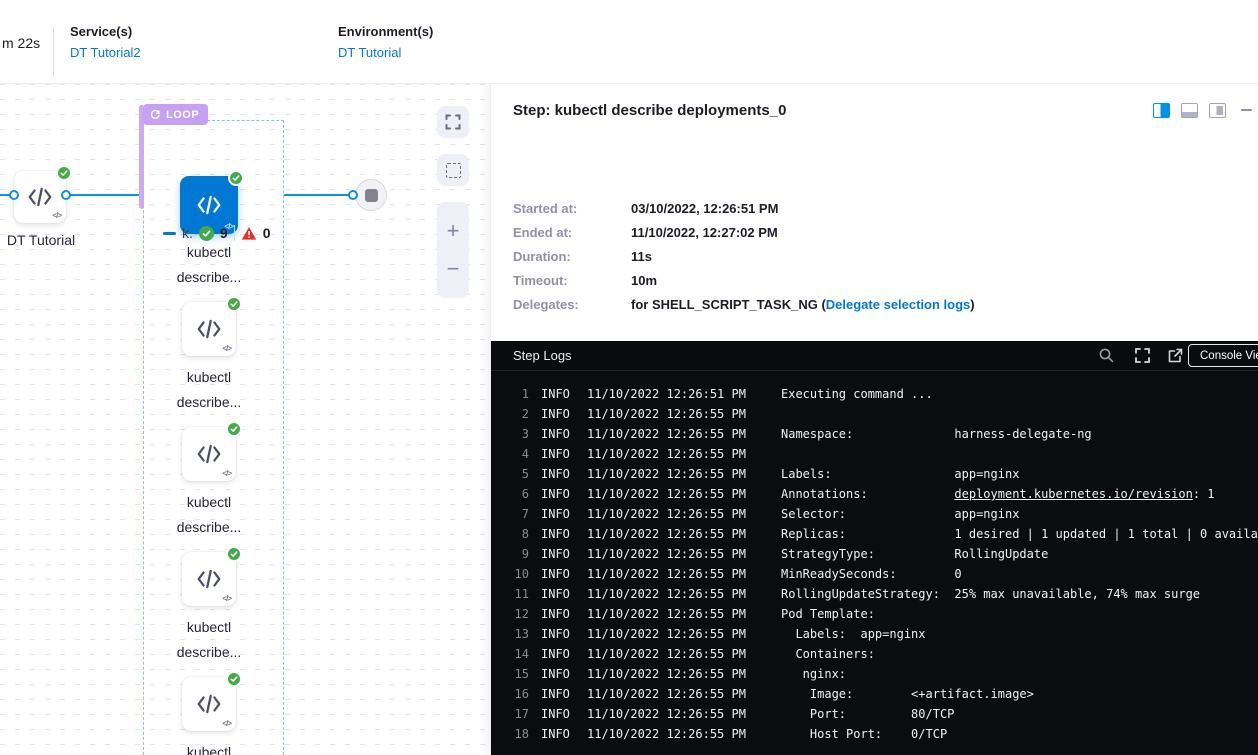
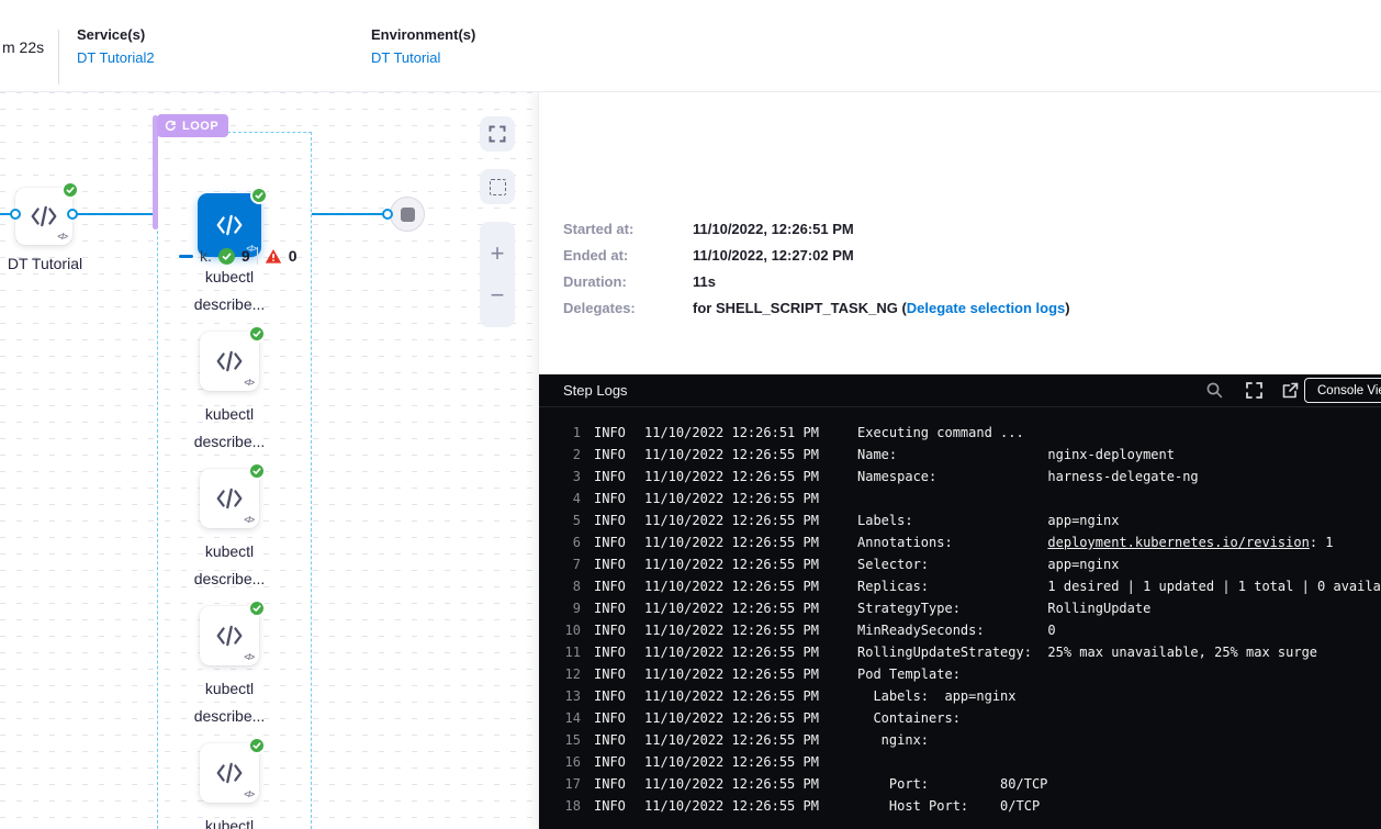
  m 22s
  Service(s)
  DT Tutorial2
  Environment(s)
  DT Tutorial
  LOOP
  k.
  9
  0
  </>
  DT Tutorial
  </>
  kubectl
  describe...
  </>
  kubectl
  describe...
  </>
  kubectl
  describe...
  </>
  kubectl
  describe...
  </>
  kubectl
  +
  −
- Step: kubectl describe deployments_0
  Started at:
- 03/10/2022, 12:26:51 PM
+ 11/10/2022, 12:26:51 PM
  Ended at:
  11/10/2022, 12:27:02 PM
  Duration:
  11s
- Timeout:
- 10m
  Delegates:
  for SHELL_SCRIPT_TASK_NG (Delegate selection logs)
  Step Logs
  Console Vi
  1
  INFO
  11/10/2022 12:26:51 PM
  Executing command ...
  2
  INFO
  11/10/2022 12:26:55 PM
+ Name: nginx-deployment
  3
  INFO
  11/10/2022 12:26:55 PM
  Namespace: harness-delegate-ng
  4
  INFO
  11/10/2022 12:26:55 PM
  5
  INFO
  11/10/2022 12:26:55 PM
  Labels: app=nginx
  6
  INFO
  11/10/2022 12:26:55 PM
  Annotations: deployment.kubernetes.io/revision: 1
  7
  INFO
  11/10/2022 12:26:55 PM
  Selector: app=nginx
  8
  INFO
  11/10/2022 12:26:55 PM
  Replicas: 1 desired | 1 updated | 1 total | 0 availa
  9
  INFO
  11/10/2022 12:26:55 PM
  StrategyType: RollingUpdate
  10
  INFO
  11/10/2022 12:26:55 PM
  MinReadySeconds: 0
  11
  INFO
  11/10/2022 12:26:55 PM
- RollingUpdateStrategy: 25% max unavailable, 74% max surge
+ RollingUpdateStrategy: 25% max unavailable, 25% max surge
  12
  INFO
  11/10/2022 12:26:55 PM
  Pod Template:
  13
  INFO
  11/10/2022 12:26:55 PM
  Labels: app=nginx
  14
  INFO
  11/10/2022 12:26:55 PM
  Containers:
  15
  INFO
  11/10/2022 12:26:55 PM
  nginx:
  16
  INFO
  11/10/2022 12:26:55 PM
- Image: <+artifact.image>
  17
  INFO
  11/10/2022 12:26:55 PM
  Port: 80/TCP
  18
  INFO
  11/10/2022 12:26:55 PM
  Host Port: 0/TCP
